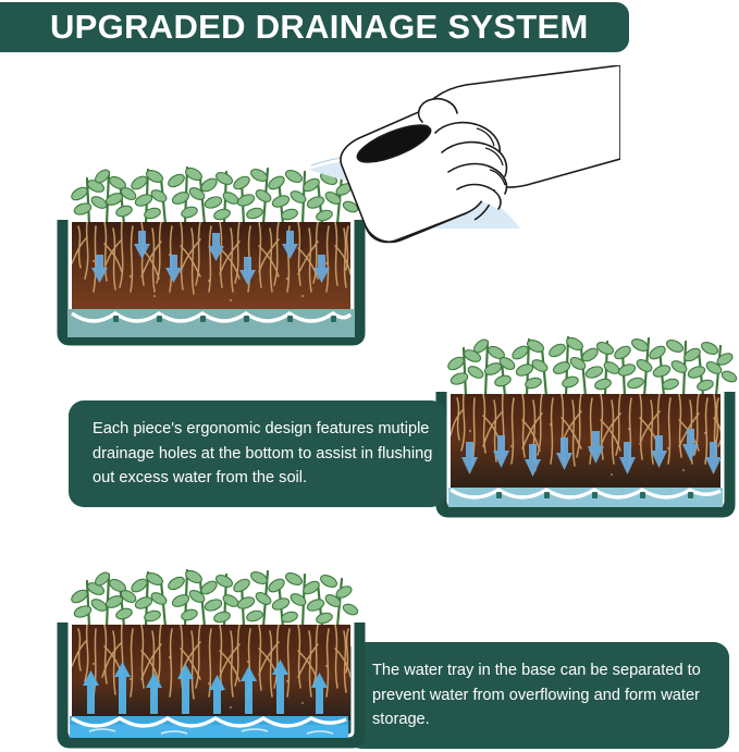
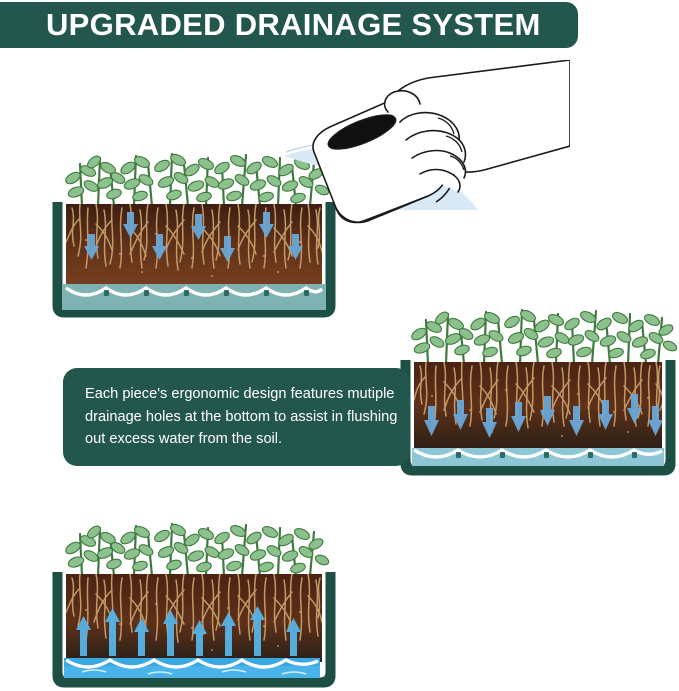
  UPGRADED DRAINAGE SYSTEM
  Each piece's ergonomic design features mutiple drainage holes at the bottom to assist in flushing out excess water from the soil.
- The water tray in the base can be separated to prevent water from overflowing and form water storage.
